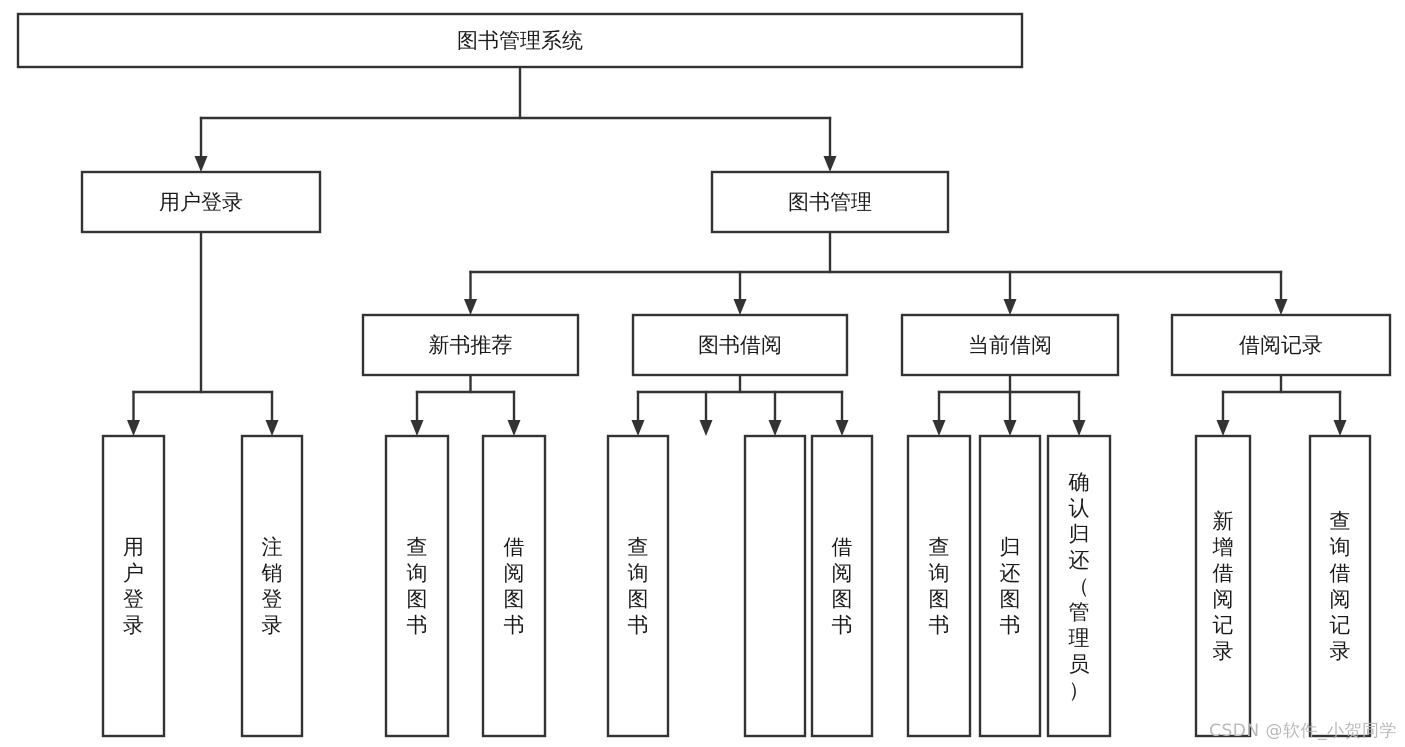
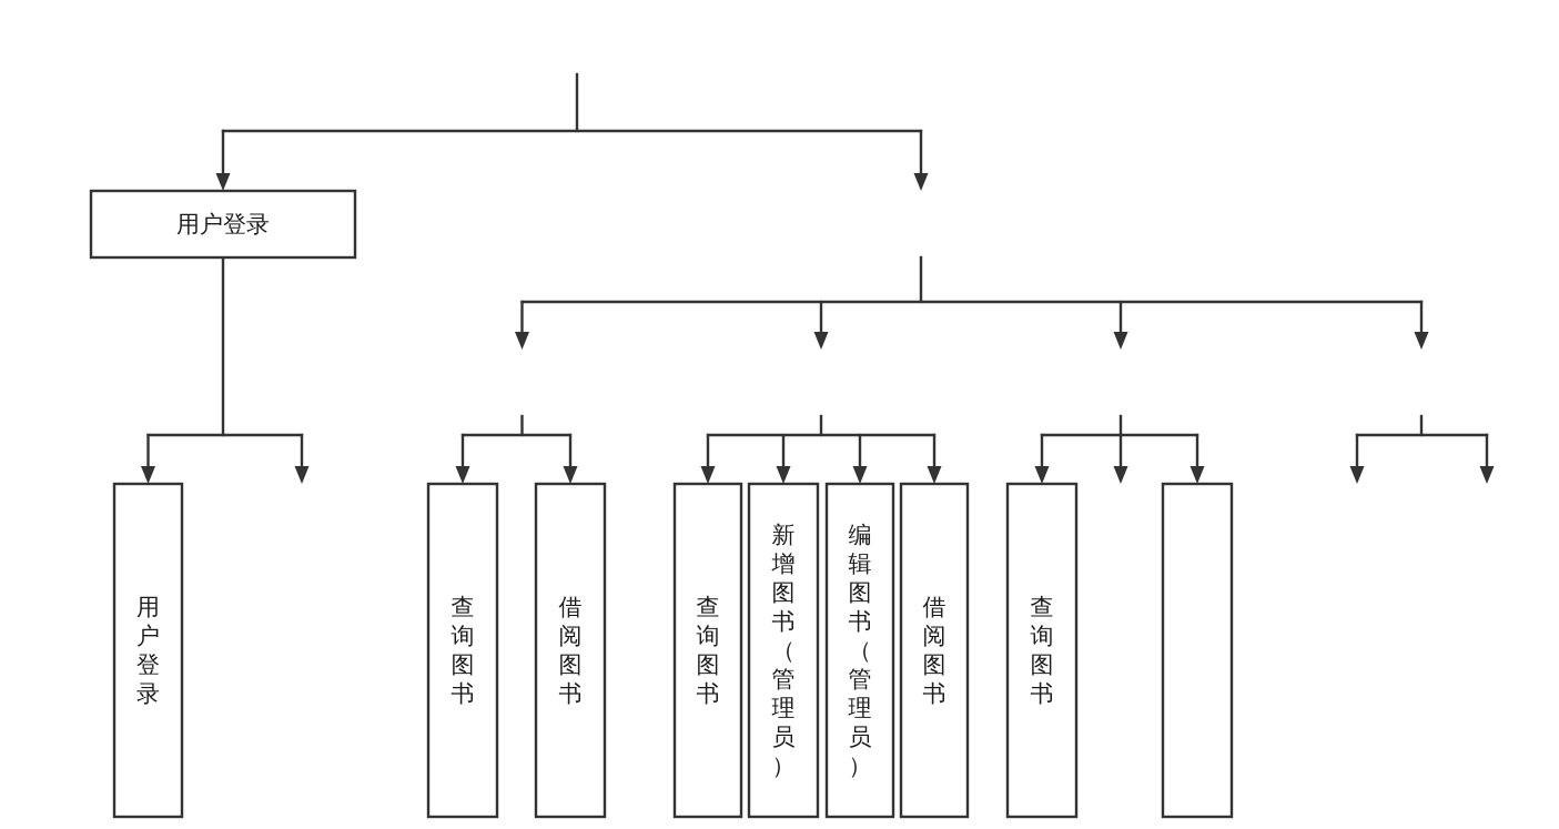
- 图书管理系统
  用户登录
- 图书管理
- 新书推荐
- 图书借阅
- 当前借阅
- 借阅记录
  用户登录
- 注销登录
  查询图书
  借阅图书
  查询图书
+ 新增图书（管理员）
+ 编辑图书（管理员）
  借阅图书
  查询图书
- 归还图书
- 确认归还（管理员）
- 新增借阅记录
- 查询借阅记录
- CSDN @软件_小贺同学
